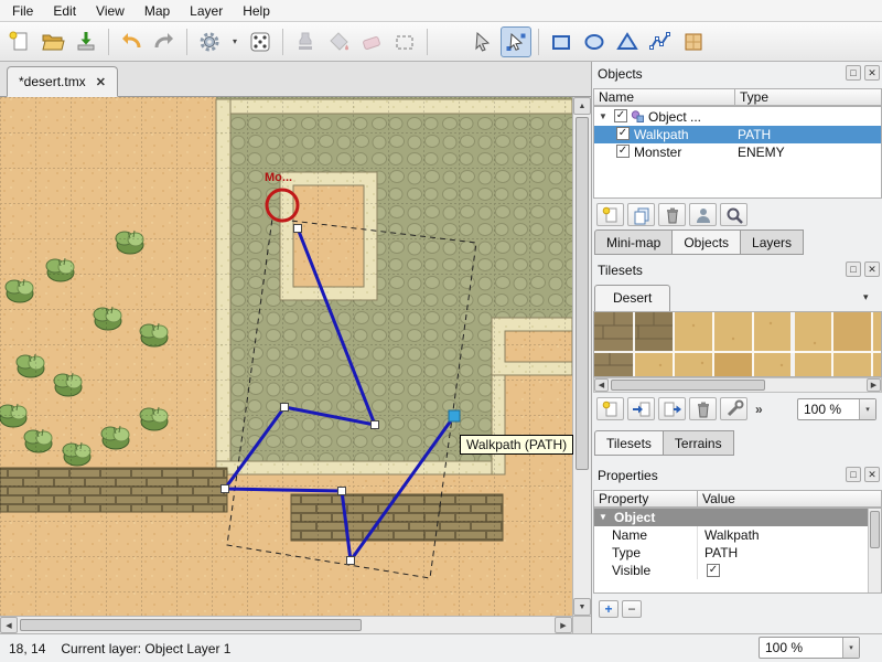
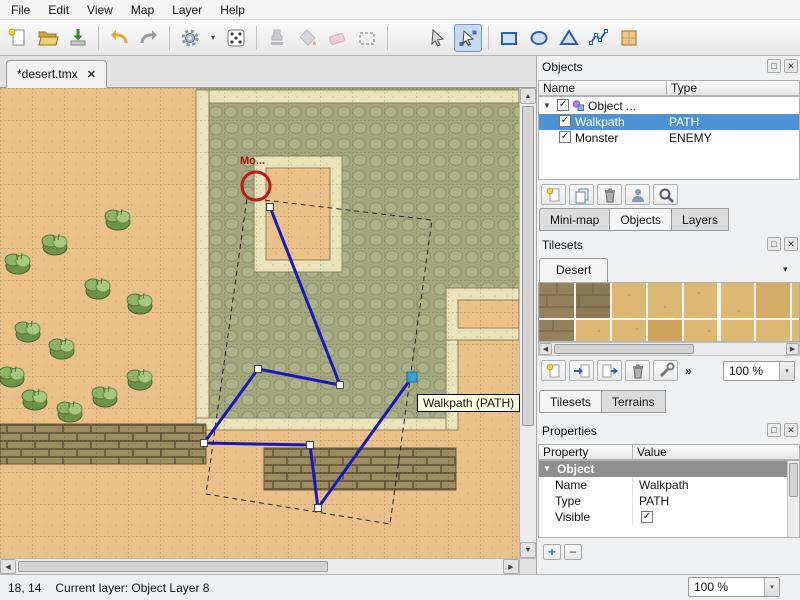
  File
  Edit
  View
  Map
  Layer
  Help
  ▾
  *desert.tmx
  ✕
  Mo...
  Walkpath (PATH)
  Objects
  □
  ✕
  Name
  Type
  ▼
  ✓
  Object ...
  ✓
  Walkpath
  PATH
  ✓
  Monster
  ENEMY
  Mini-map
  Objects
  Layers
  Tilesets
  □
  ✕
  Desert
  ▾
  »
  100 %
  Tilesets
  Terrains
  Properties
  □
  ✕
  Property
  Value
  ▼
  Object
  Name
  Walkpath
  Type
  PATH
  Visible
  ✓
  +
  −
  18, 14
- Current layer: Object Layer 1
+ Current layer: Object Layer 8
  100 %
